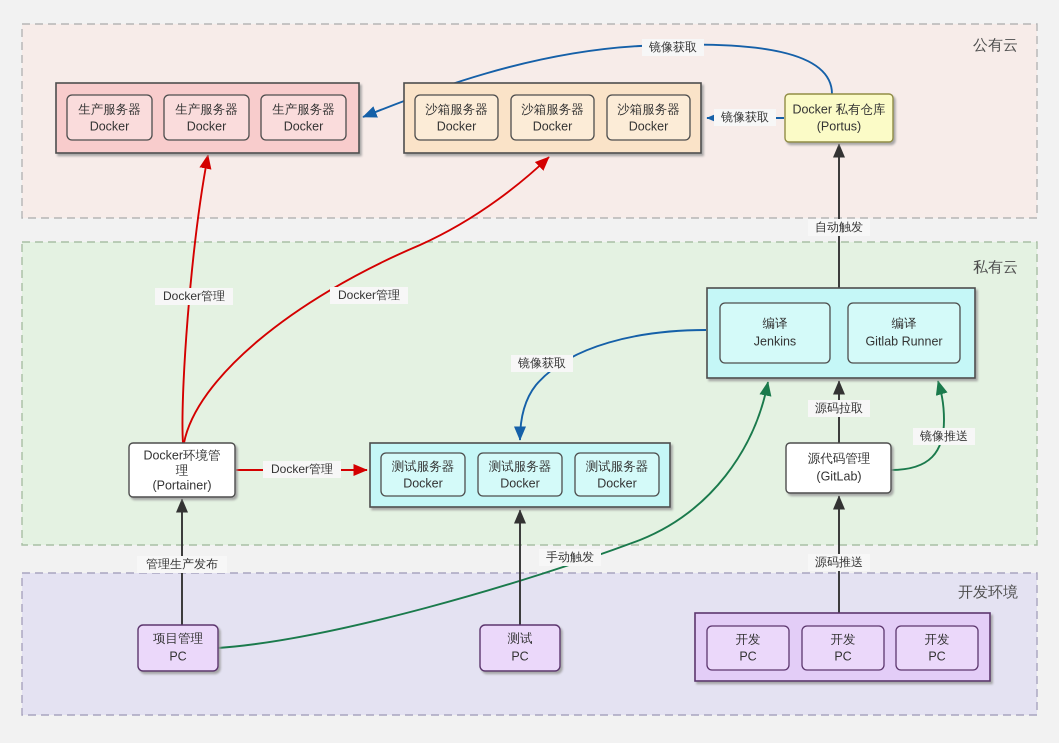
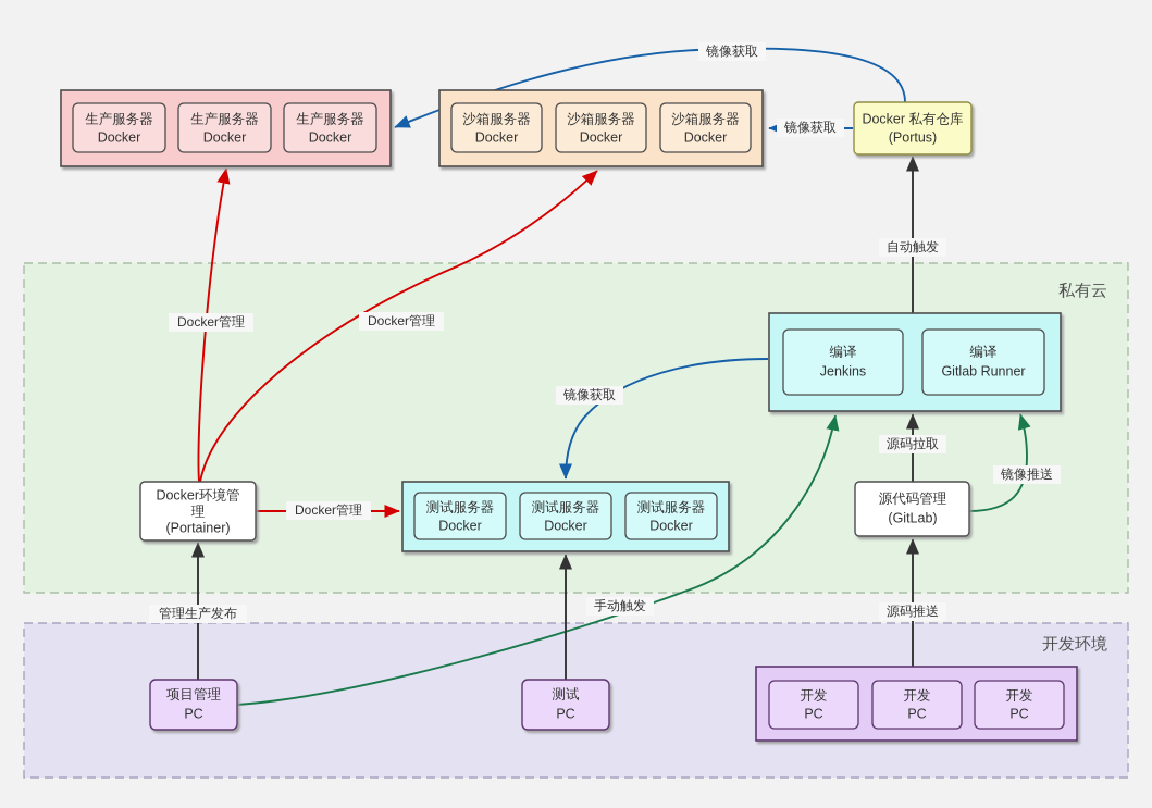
- 公有云
  私有云
  开发环境
  生产服务器
  Docker
  生产服务器
  Docker
  生产服务器
  Docker
  沙箱服务器
  Docker
  沙箱服务器
  Docker
  沙箱服务器
  Docker
  Docker 私有仓库
  (Portus)
  编译
  Jenkins
  编译
  Gitlab Runner
  Docker环境管
  理
  (Portainer)
  测试服务器
  Docker
  测试服务器
  Docker
  测试服务器
  Docker
  源代码管理
  (GitLab)
  项目管理
  PC
  测试
  PC
  开发
  PC
  开发
  PC
  开发
  PC
  镜像获取
  镜像获取
  自动触发
  Docker管理
  Docker管理
  镜像获取
  Docker管理
  源码拉取
  镜像推送
  管理生产发布
  手动触发
  源码推送
